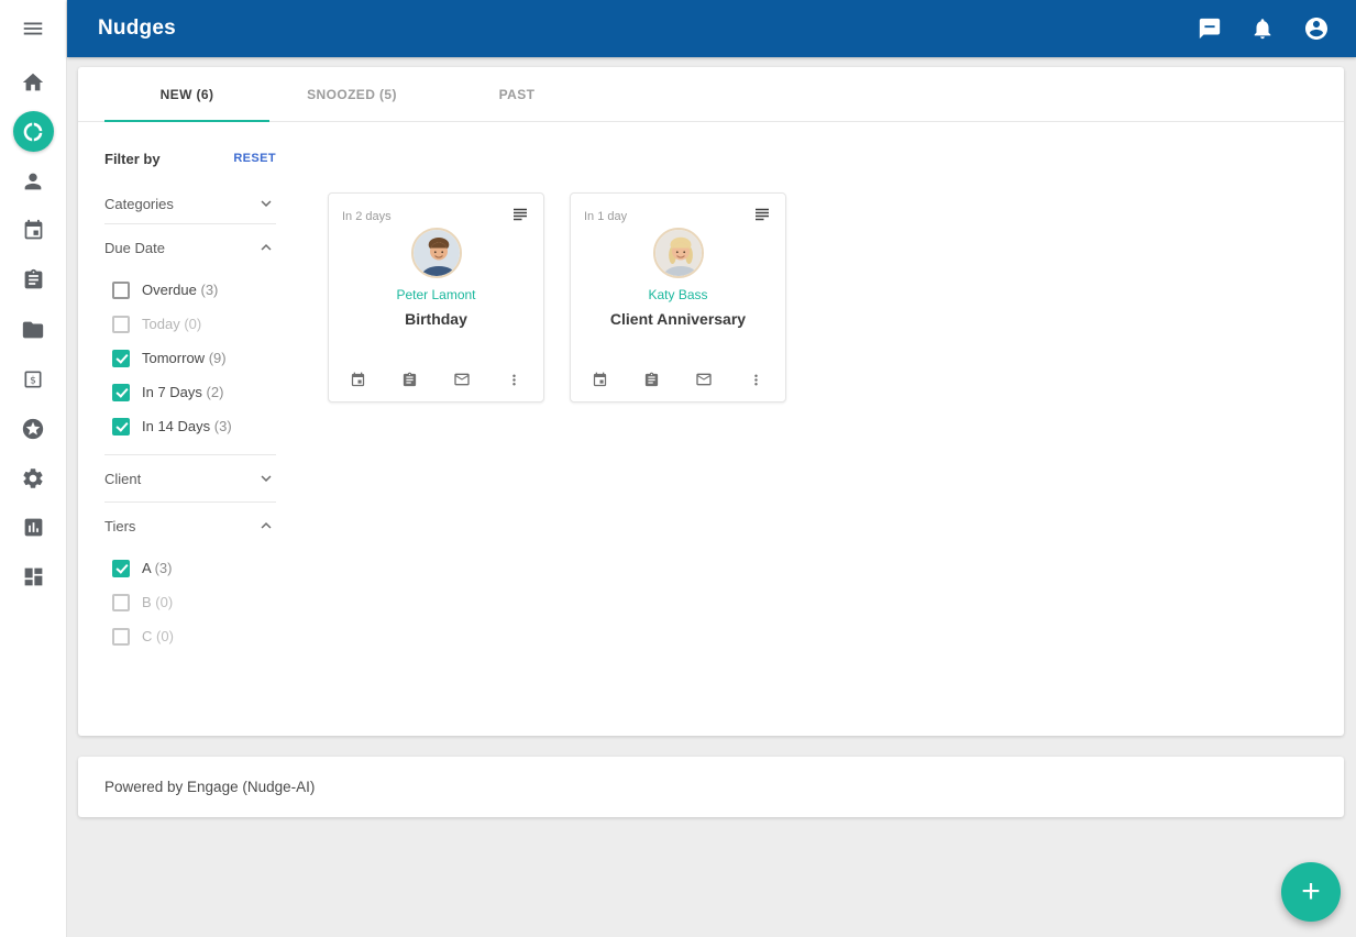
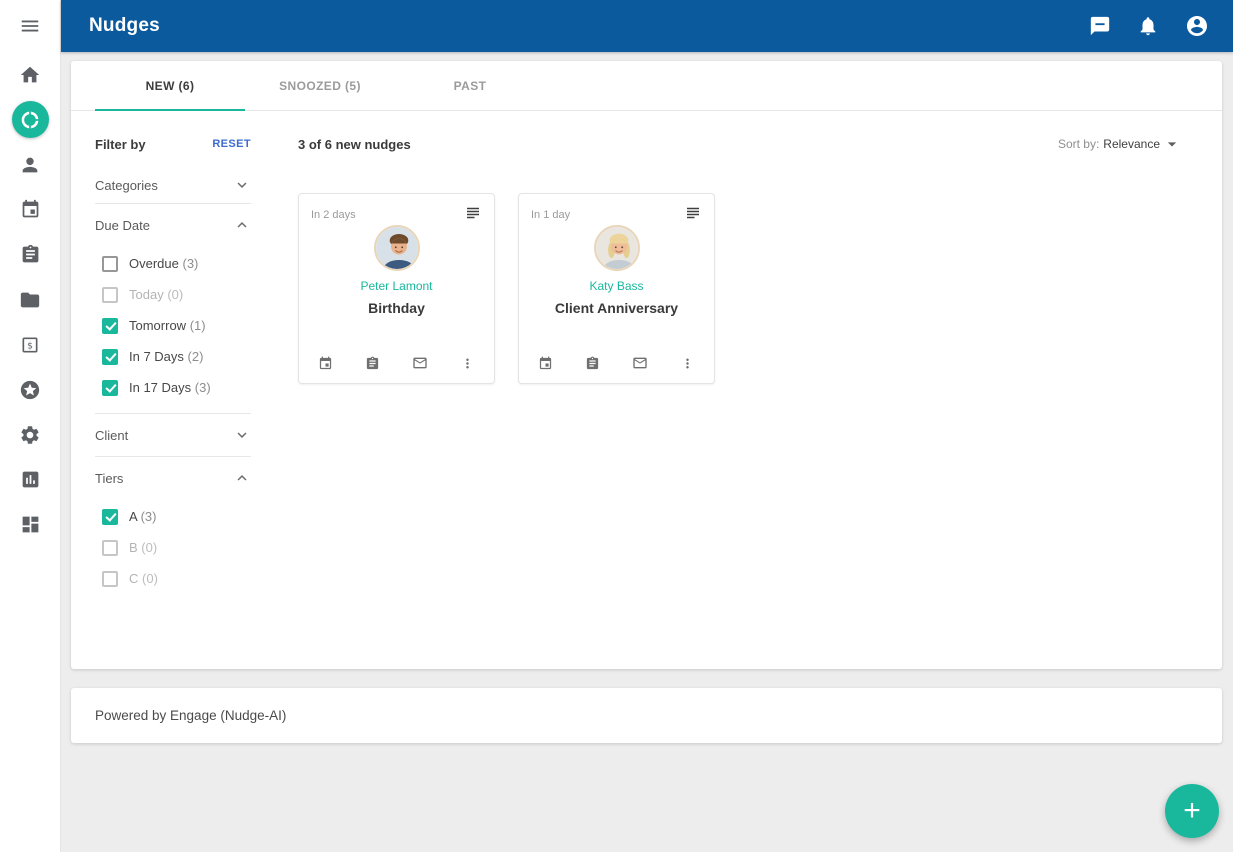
  $
  Nudges
  NEW (6)
  SNOOZED (5)
  PAST
  Filter by
  RESET
  Categories
  Due Date
  Overdue (3)
  Today (0)
- Tomorrow (9)
+ Tomorrow (1)
  In 7 Days (2)
- In 14 Days (3)
+ In 17 Days (3)
  Client
  Tiers
  A (3)
  B (0)
  C (0)
+ 3 of 6 new nudges
+ Sort by:
+ Relevance
  In 2 days
  Peter Lamont
  Birthday
  In 1 day
  Katy Bass
  Client Anniversary
  Powered by Engage (Nudge-AI)
  +
